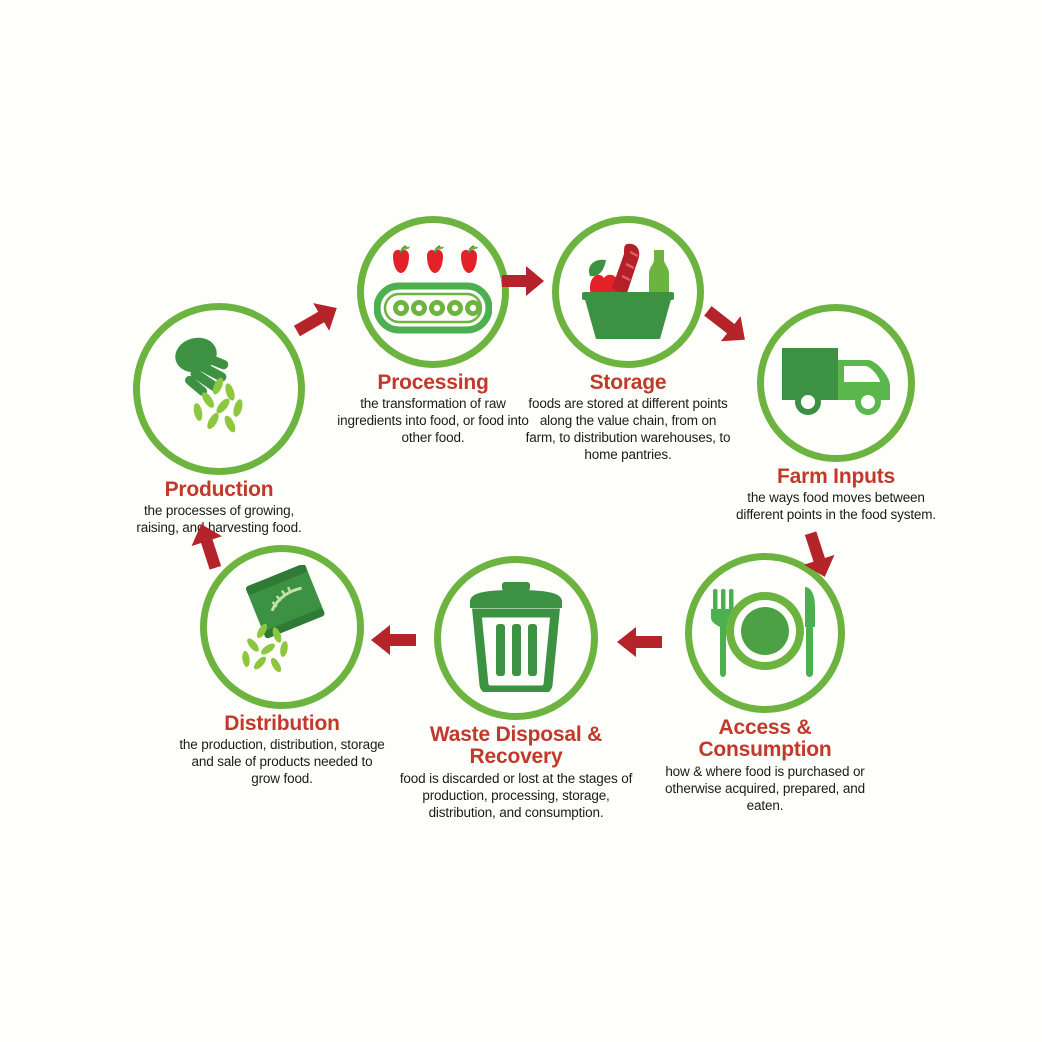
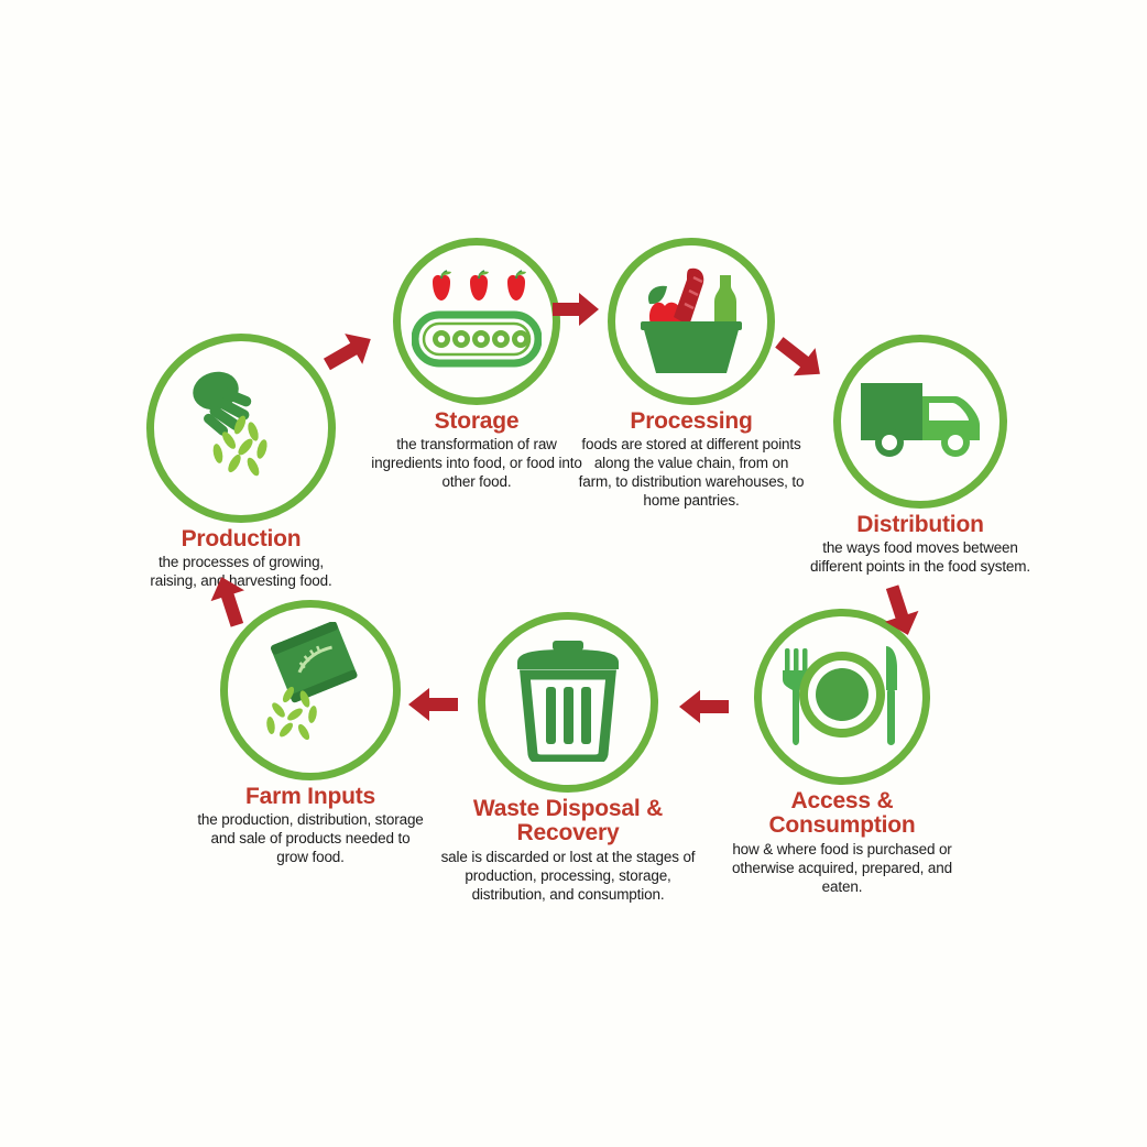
  Production
  the processes of growing, raising, an harvesting food.
- Processing
+ Storage
  the transformation of raw ingredients into food, or food into other food.
- Storage
+ Processing
  foods are stored at different points along the value chain, from on farm, to distribution warehouses, to home pantries.
- Farm Inputs
+ Distribution
  the ways food moves between different points in the food system.
  Access & Consumption
  how & where food is purchased or otherwise acquired, prepared, and eaten.
  Waste Disposal & Recovery
- food is discarded or lost at the stages of production, processing, storage, distribution, and consumption.
+ sale is discarded or lost at the stages of production, processing, storage, distribution, and consumption.
- Distribution
+ Farm Inputs
  the production, distribution, storage and sale of products needed to grow food.
